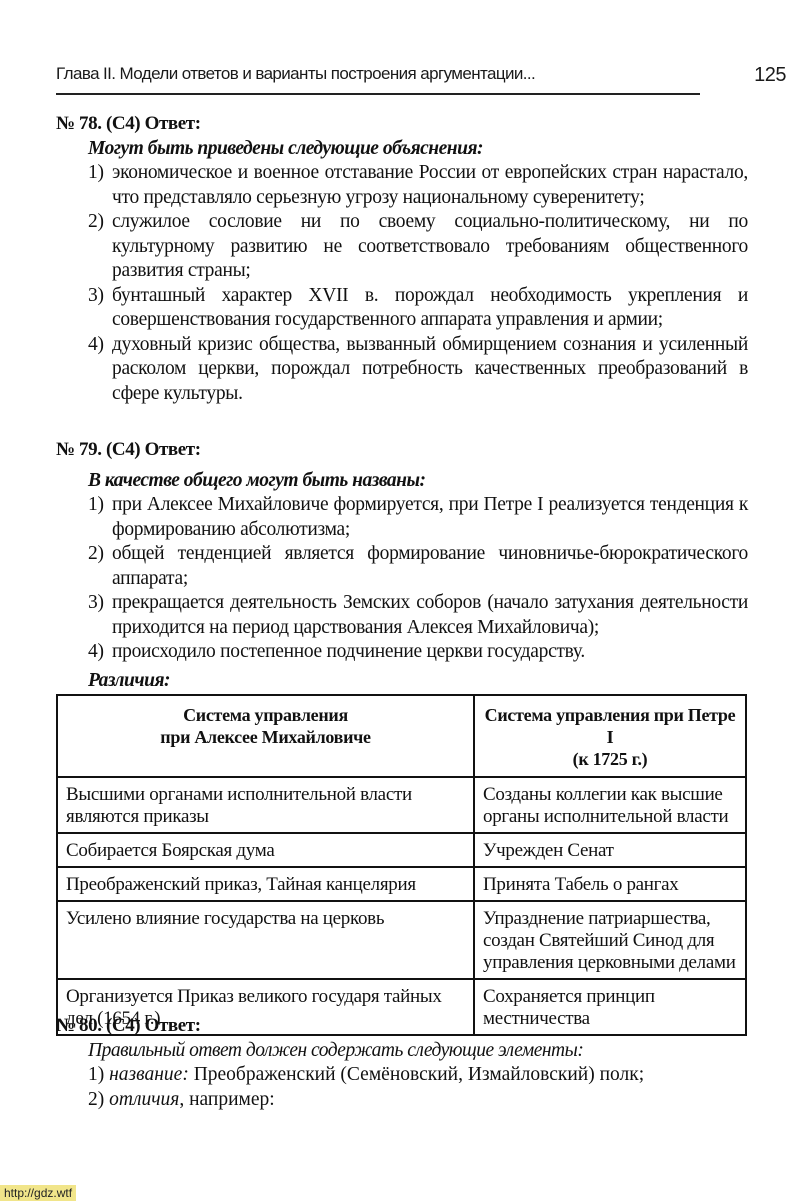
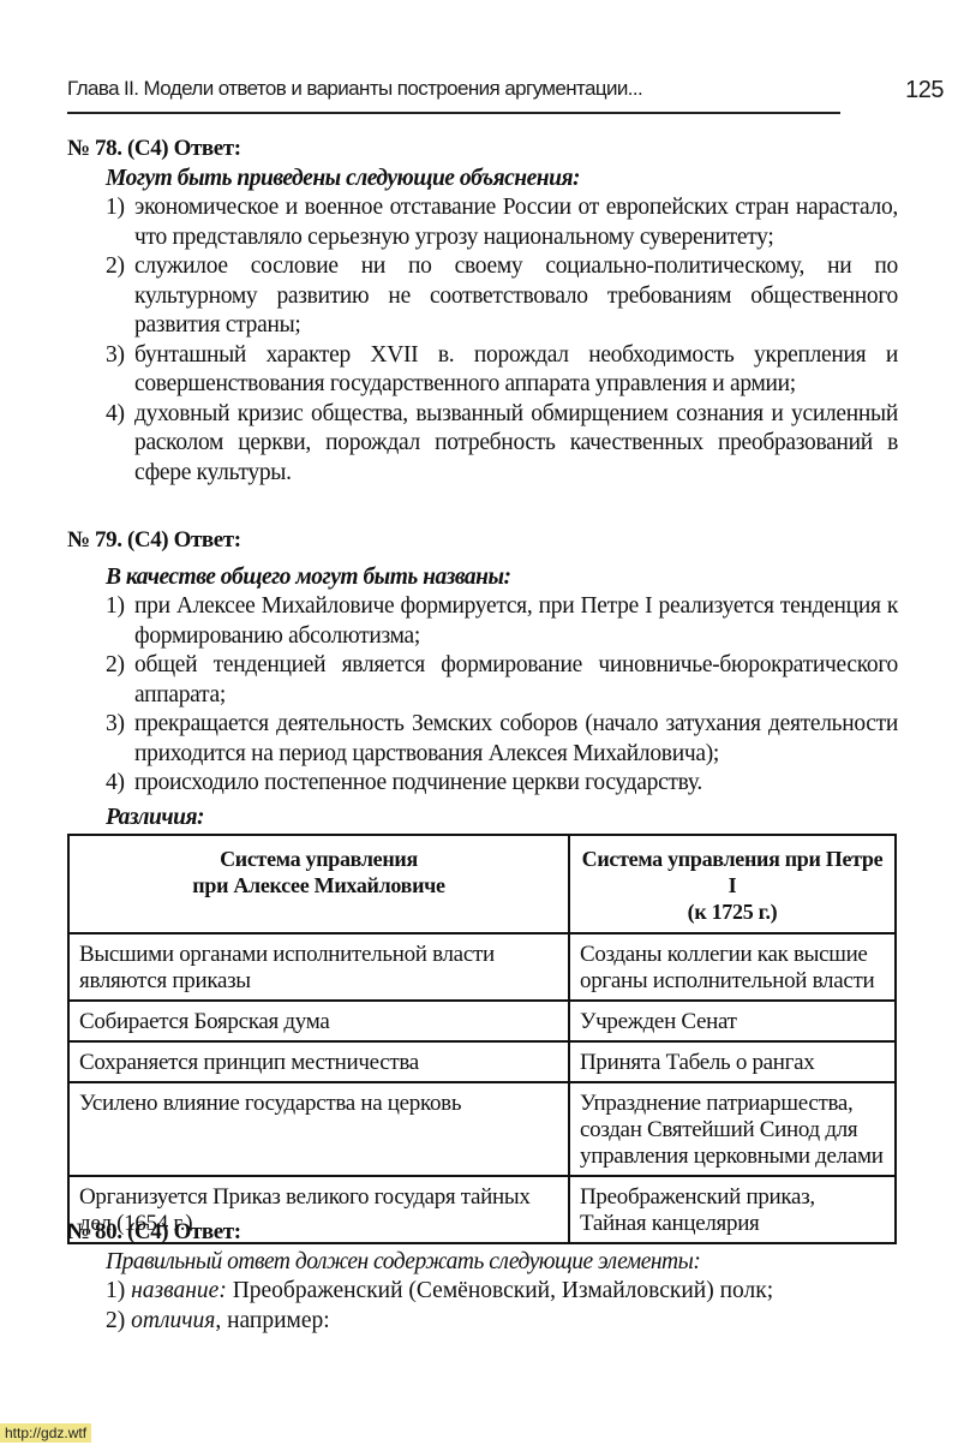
  Глава II. Модели ответов и варианты построения аргументации...
  125
  № 78. (С4) Ответ:
  Могут быть приведены следующие объяснения:
  1) экономическое и военное отставание России от европейских стран нарастало, что представляло серьезную угрозу национальному суверенитету;
  2) служилое сословие ни по своему социально-политическому, ни по культурному развитию не соответствовало требованиям общественного развития страны;
  3) бунташный характер XVII в. порождал необходимость укрепления и совершенствования государственного аппарата управления и армии;
  4) духовный кризис общества, вызванный обмирщением сознания и усиленный расколом церкви, порождал потребность качественных преобразований в сфере культуры.
  № 79. (С4) Ответ:
  В качестве общего могут быть названы:
  1) при Алексее Михайловиче формируется, при Петре I реализуется тенденция к формированию абсолютизма;
  2) общей тенденцией является формирование чиновничье-бюрократического аппарата;
  3) прекращается деятельность Земских соборов (начало затухания деятельности приходится на период царствования Алексея Михайловича);
  4) происходило постепенное подчинение церкви государству.
  Различия:
  Система управленияпри Алексее Михайловиче	Система управления при Петре I(к 1725 г.)
  Высшими органами исполнительной власти являются приказы	Созданы коллегии как высшие органы исполнительной власти
  Собирается Боярская дума	Учрежден Сенат
- Преображенский приказ, Тайная канцелярия	Принята Табель о рангах
+ Сохраняется принцип местничества	Принята Табель о рангах
  Усилено влияние государства на церковь	Упразднение патриаршества, создан Святейший Синод для управления церковными делами
- Организуется Приказ великого государя тайных дел (1654 г.)	Сохраняется принцип местничества
+ Организуется Приказ великого государя тайных дел (1654 г.)	Преображенский приказ, Тайная канцелярия
  № 80. (С4) Ответ:
  Правильный ответ должен содержать следующие элементы:
  1) название: Преображенский (Семёновский, Измайловский) полк;
  2) отличия, например:
  http://gdz.wtf
